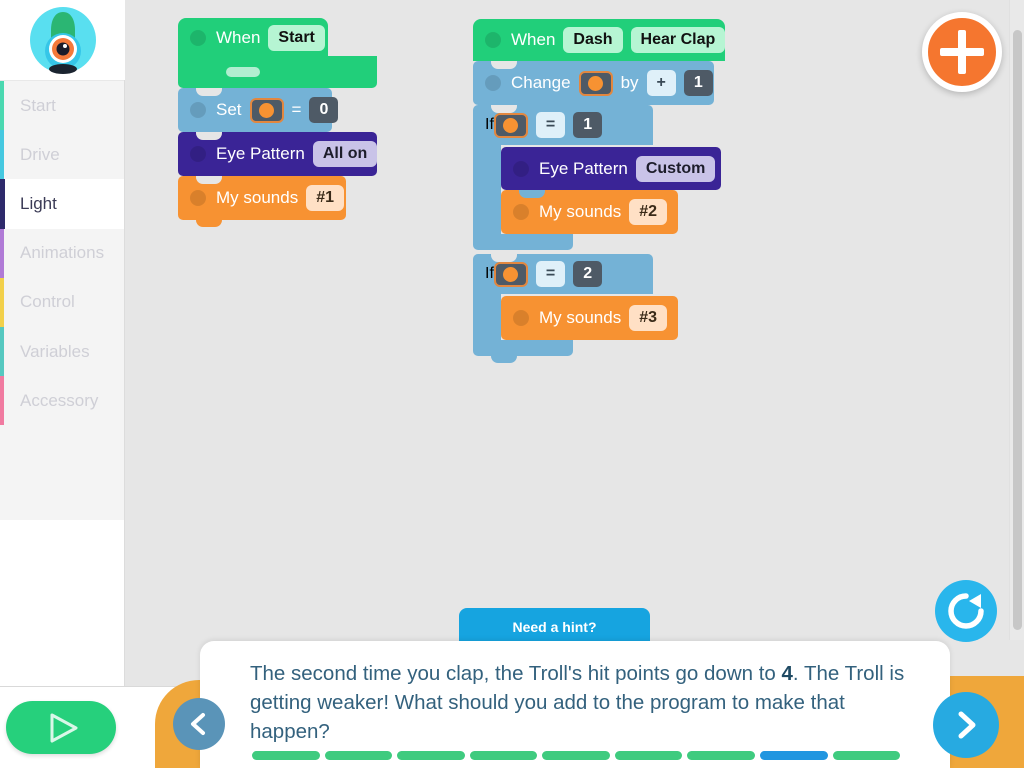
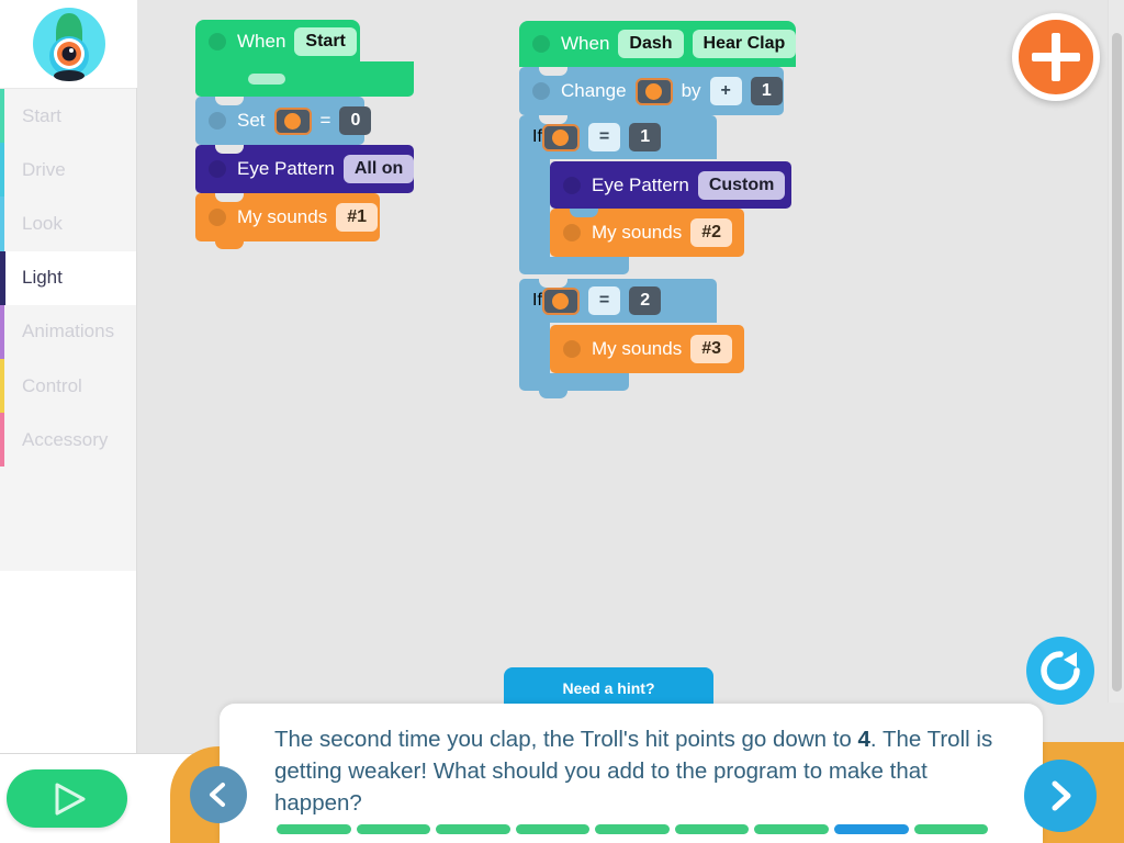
  Start
  Drive
+ Look
  Light
  Animations
  Control
- Variables
  Accessory
  When
  Start
  Set
  =
  0
  Eye Pattern
  All on
  My sounds
  #1
  When
  Dash
  Hear Clap
  Change
  by
  +
  1
  If
  =
  1
  Eye Pattern
  Custom
  My sounds
  #2
  If
  =
  2
  My sounds
  #3
  Need a hint?
  The second time you clap, the Troll's hit points go down to 4. The Troll is getting weaker! What should you add to the program to make that happen?
